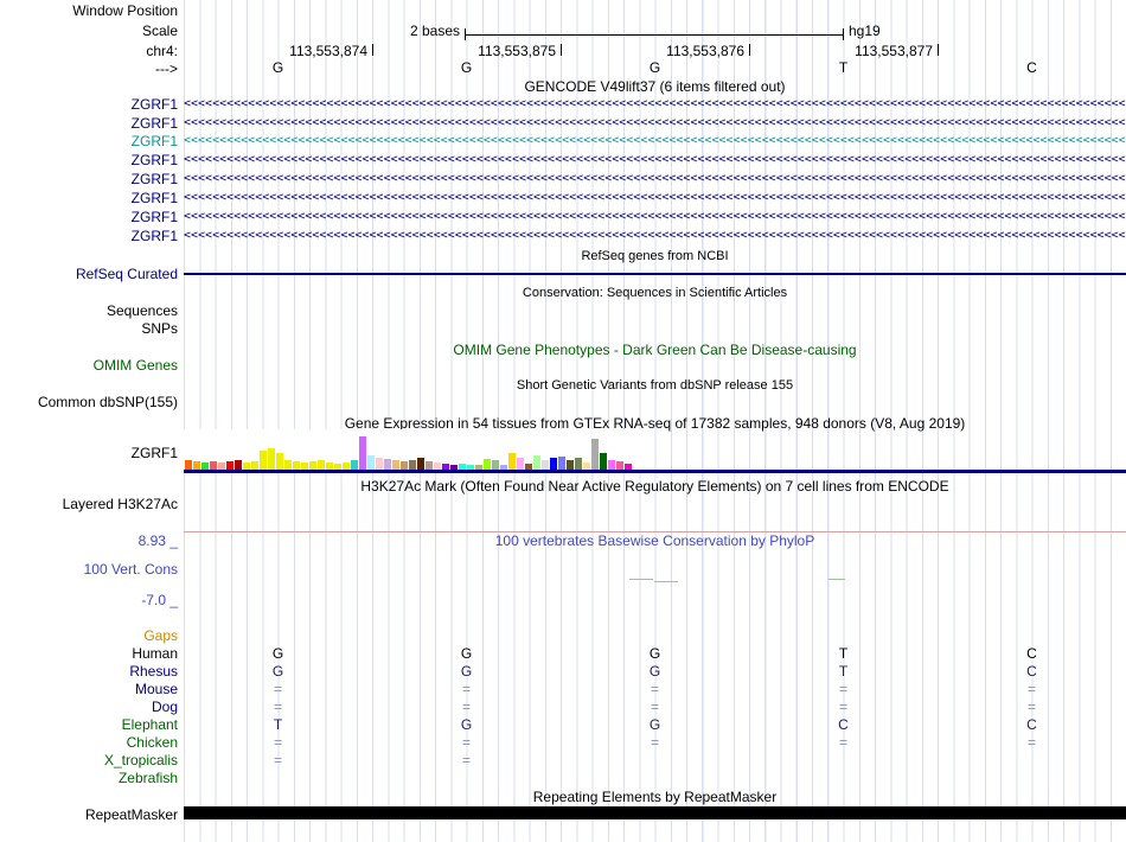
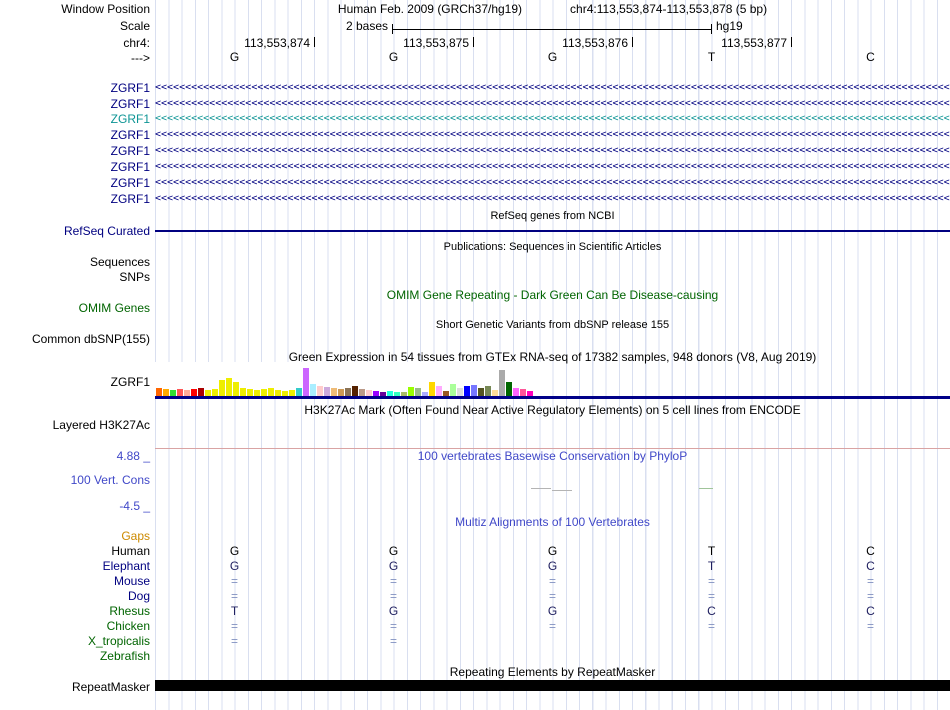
  Window Position
+ Human Feb. 2009 (GRCh37/hg19)
+ chr4:113,553,874-113,553,878 (5 bp)
  Scale
  2 bases
  hg19
  chr4:
  --->
- GENCODE V49lift37 (6 items filtered out)
  RefSeq genes from NCBI
  RefSeq Curated
- Conservation: Sequences in Scientific Articles
+ Publications: Sequences in Scientific Articles
  Sequences
  SNPs
- OMIM Gene Phenotypes - Dark Green Can Be Disease-causing
+ OMIM Gene Repeating - Dark Green Can Be Disease-causing
  OMIM Genes
  Short Genetic Variants from dbSNP release 155
  Common dbSNP(155)
- Gene Expression in 54 tissues from GTEx RNA-seq of 17382 samples, 948 donors (V8, Aug 2019)
+ Green Expression in 54 tissues from GTEx RNA-seq of 17382 samples, 948 donors (V8, Aug 2019)
  ZGRF1
- H3K27Ac Mark (Often Found Near Active Regulatory Elements) on 7 cell lines from ENCODE
+ H3K27Ac Mark (Often Found Near Active Regulatory Elements) on 5 cell lines from ENCODE
  Layered H3K27Ac
- 8.93 _
+ 4.88 _
  100 vertebrates Basewise Conservation by PhyloP
  100 Vert. Cons
- -7.0 _
+ -4.5 _
+ Multiz Alignments of 100 Vertebrates
  Gaps
  Repeating Elements by RepeatMasker
  RepeatMasker
  113,553,874
  113,553,875
  113,553,876
  113,553,877
  G
  G
  G
  T
  C
  ZGRF1
  <<<<<<<<<<<<<<<<<<<<<<<<<<<<<<<<<<<<<<<<<<<<<<<<<<<<<<<<<<<<<<<<<<<<<<<<<<<<<<<<<<<<<<<<<<<<<<<<<<<<<<<<<<<<<<<<<<<<<<<<<<<<<<<<<<<<
  ZGRF1
  <<<<<<<<<<<<<<<<<<<<<<<<<<<<<<<<<<<<<<<<<<<<<<<<<<<<<<<<<<<<<<<<<<<<<<<<<<<<<<<<<<<<<<<<<<<<<<<<<<<<<<<<<<<<<<<<<<<<<<<<<<<<<<<<<<<<
  ZGRF1
  <<<<<<<<<<<<<<<<<<<<<<<<<<<<<<<<<<<<<<<<<<<<<<<<<<<<<<<<<<<<<<<<<<<<<<<<<<<<<<<<<<<<<<<<<<<<<<<<<<<<<<<<<<<<<<<<<<<<<<<<<<<<<<<<<<<<
  ZGRF1
  <<<<<<<<<<<<<<<<<<<<<<<<<<<<<<<<<<<<<<<<<<<<<<<<<<<<<<<<<<<<<<<<<<<<<<<<<<<<<<<<<<<<<<<<<<<<<<<<<<<<<<<<<<<<<<<<<<<<<<<<<<<<<<<<<<<<
  ZGRF1
  <<<<<<<<<<<<<<<<<<<<<<<<<<<<<<<<<<<<<<<<<<<<<<<<<<<<<<<<<<<<<<<<<<<<<<<<<<<<<<<<<<<<<<<<<<<<<<<<<<<<<<<<<<<<<<<<<<<<<<<<<<<<<<<<<<<<
  ZGRF1
  <<<<<<<<<<<<<<<<<<<<<<<<<<<<<<<<<<<<<<<<<<<<<<<<<<<<<<<<<<<<<<<<<<<<<<<<<<<<<<<<<<<<<<<<<<<<<<<<<<<<<<<<<<<<<<<<<<<<<<<<<<<<<<<<<<<<
  ZGRF1
  <<<<<<<<<<<<<<<<<<<<<<<<<<<<<<<<<<<<<<<<<<<<<<<<<<<<<<<<<<<<<<<<<<<<<<<<<<<<<<<<<<<<<<<<<<<<<<<<<<<<<<<<<<<<<<<<<<<<<<<<<<<<<<<<<<<<
  ZGRF1
  <<<<<<<<<<<<<<<<<<<<<<<<<<<<<<<<<<<<<<<<<<<<<<<<<<<<<<<<<<<<<<<<<<<<<<<<<<<<<<<<<<<<<<<<<<<<<<<<<<<<<<<<<<<<<<<<<<<<<<<<<<<<<<<<<<<<
  Human
  G
  G
  G
  T
  C
- Rhesus
+ Elephant
  G
  G
  G
  T
  C
  Mouse
  =
  =
  =
  =
  =
  Dog
  =
  =
  =
  =
  =
- Elephant
+ Rhesus
  T
  G
  G
  C
  C
  Chicken
  =
  =
  =
  =
  =
  X_tropicalis
  =
  =
  Zebrafish
